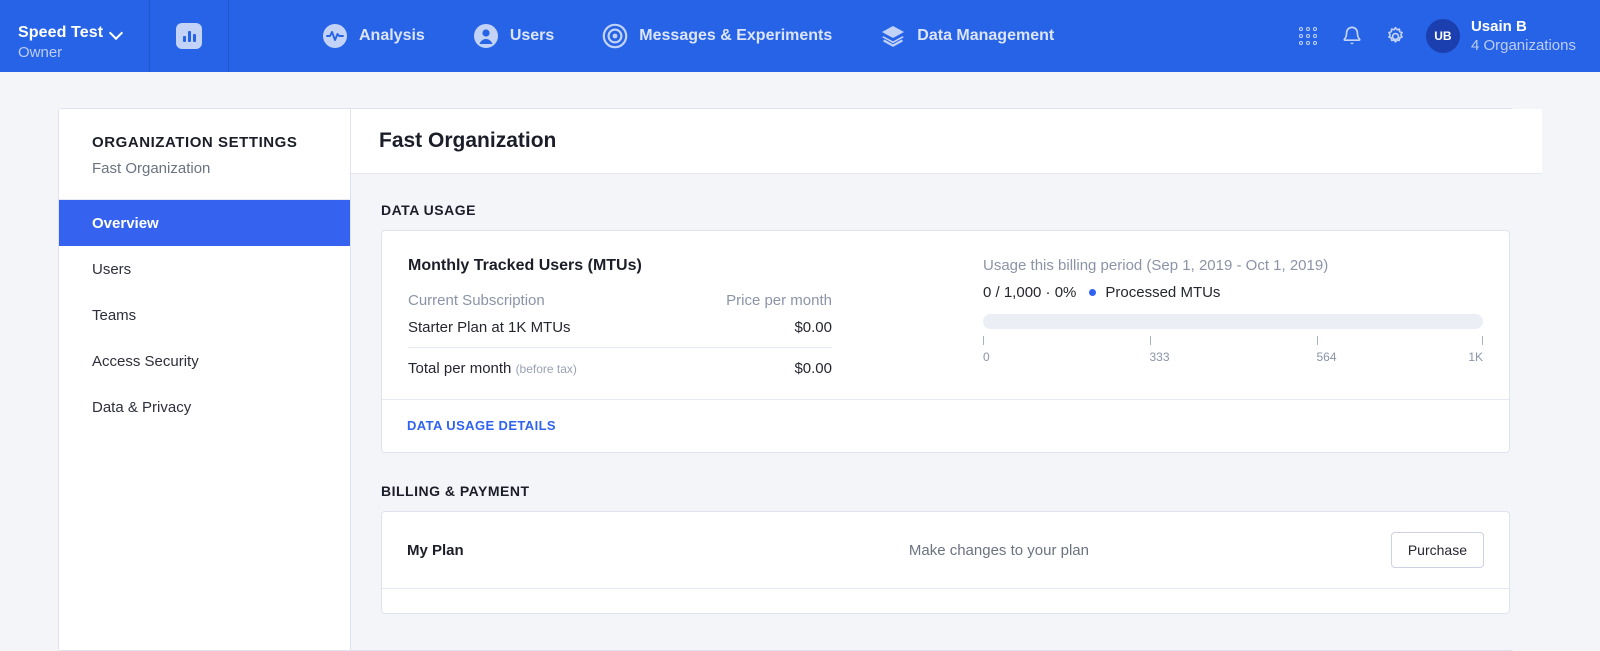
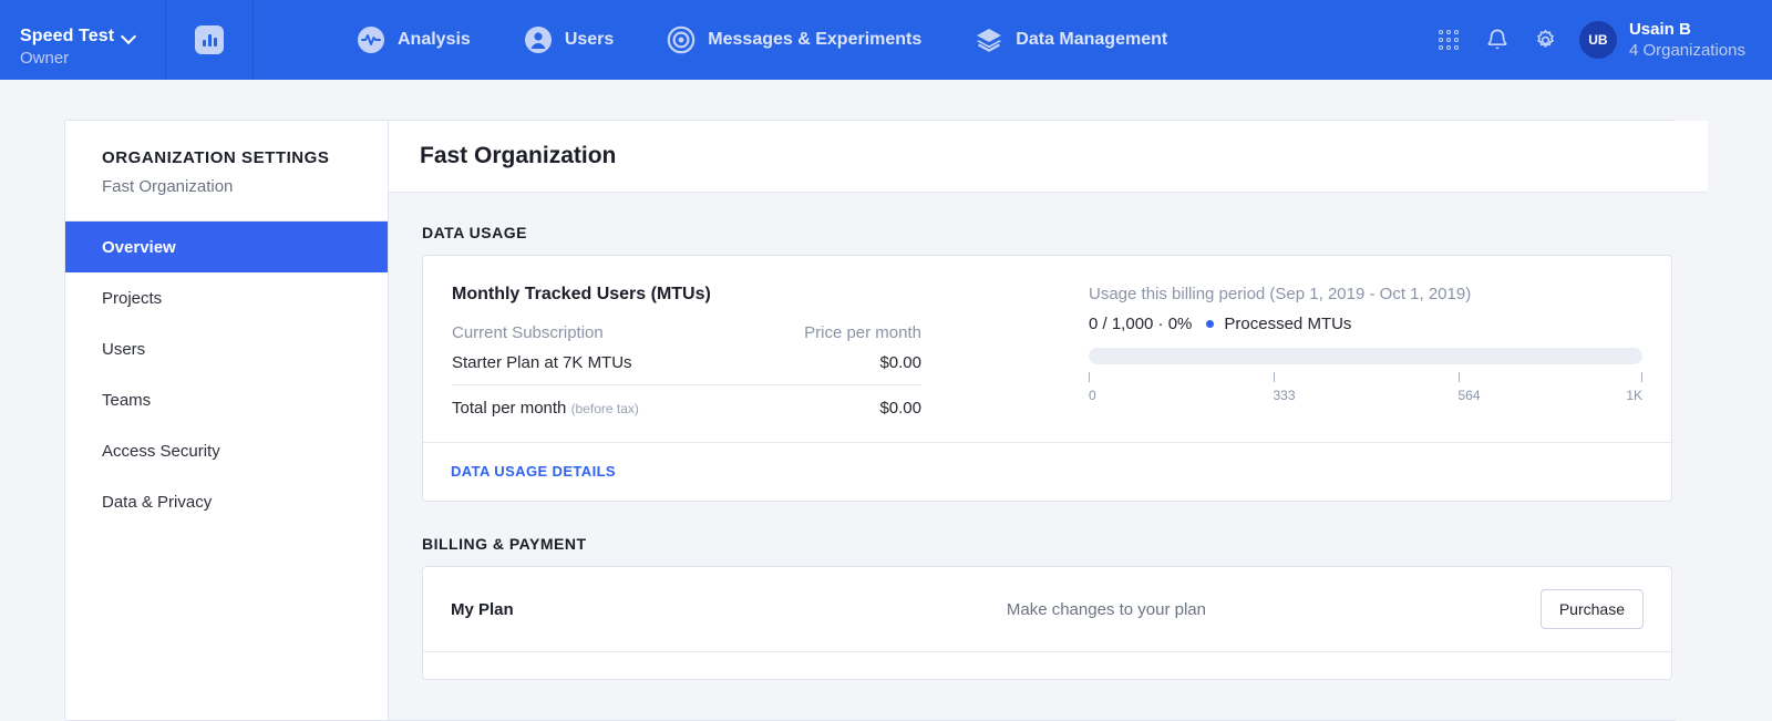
  Speed Test
  Owner
  Analysis
  Users
  Messages & Experiments
  Data Management
  UB
  Usain B
  4 Organizations
  ORGANIZATION SETTINGS
  Fast Organization
  Overview
+ Projects
  Users
  Teams
  Access Security
  Data & Privacy
  Fast Organization
  DATA USAGE
  Monthly Tracked Users (MTUs)
  Current Subscription
  Price per month
- Starter Plan at 1K MTUs
+ Starter Plan at 7K MTUs
  $0.00
  Total per month (before tax)
  $0.00
  Usage this billing period (Sep 1, 2019 - Oct 1, 2019)
  0 / 1,000 · 0%
  Processed MTUs
  0
  333
  564
  1K
  DATA USAGE DETAILS
  BILLING & PAYMENT
  My Plan
  Make changes to your plan
  Purchase
